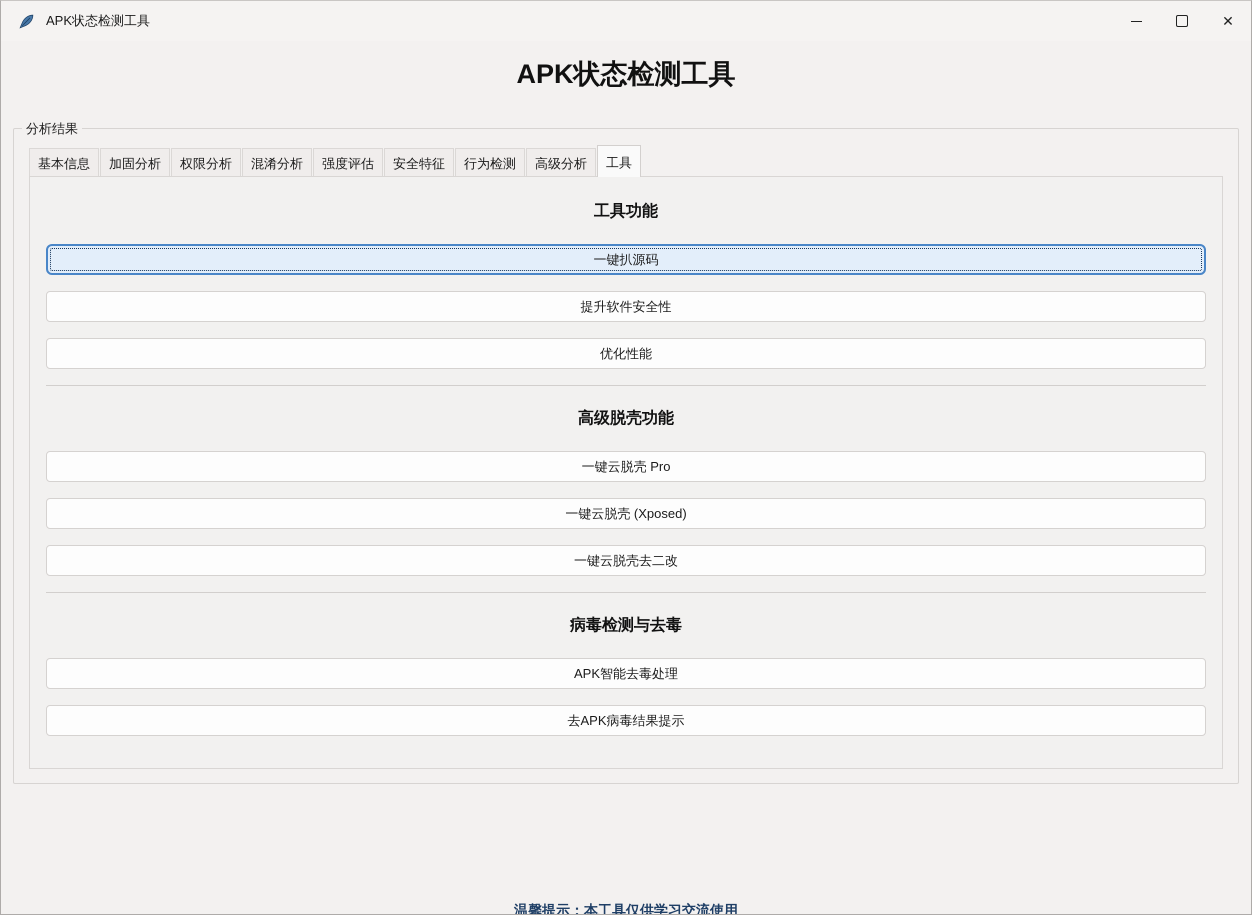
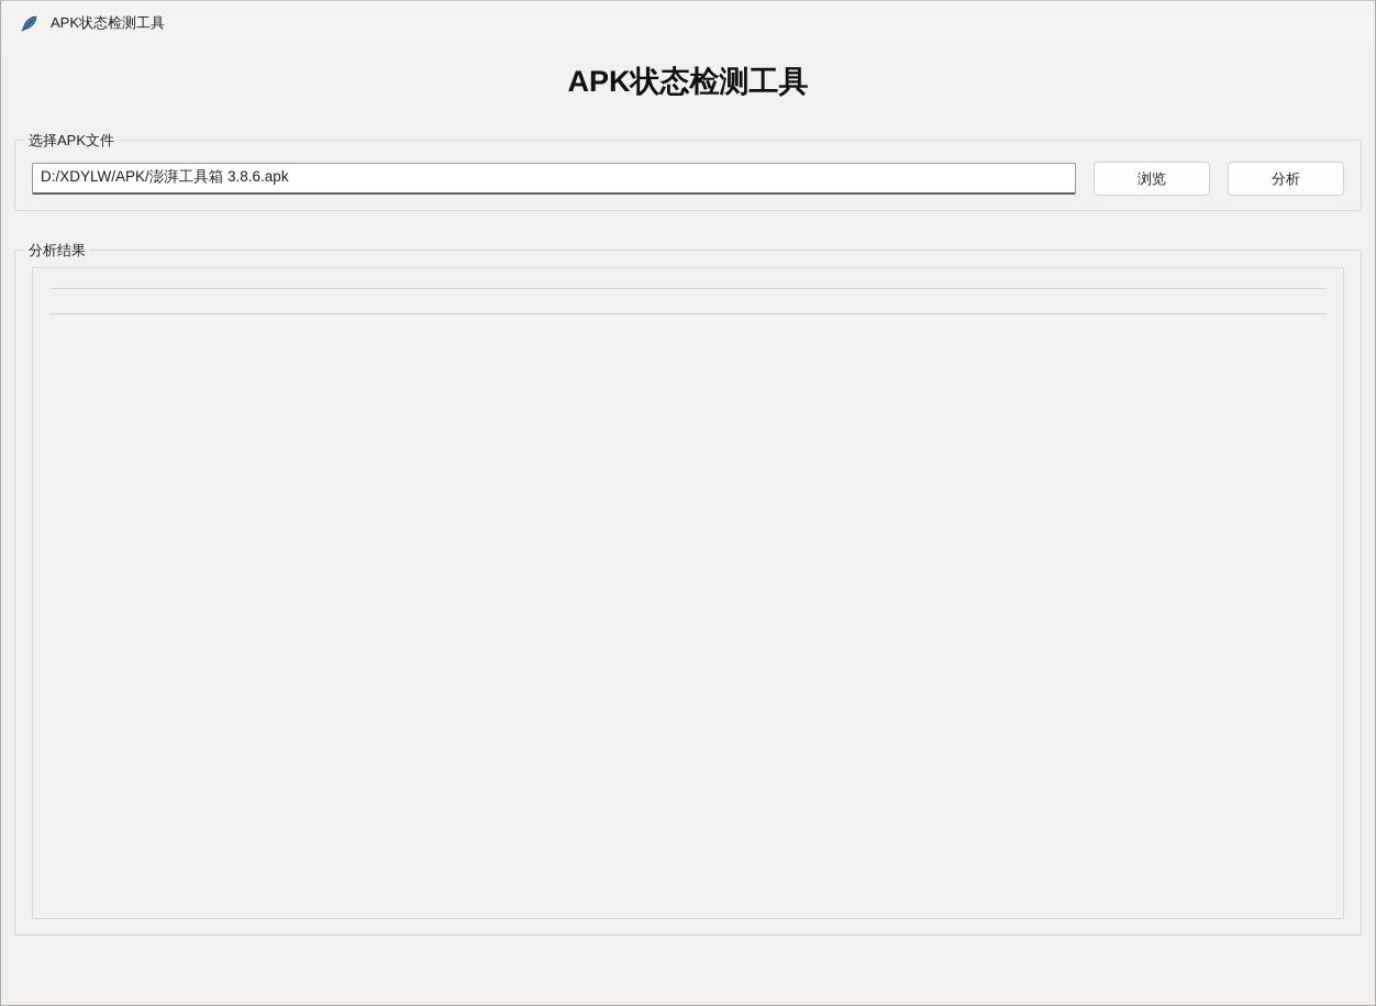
  APK状态检测工具
- ✕
  APK状态检测工具
+ 选择APK文件
+ D:/XDYLW/APK/澎湃工具箱 3.8.6.apk
+ 浏览
+ 分析
  分析结果
- 基本信息
- 加固分析
- 权限分析
- 混淆分析
- 强度评估
- 安全特征
- 行为检测
- 高级分析
- 工具
- 工具功能
- 一键扒源码
- 提升软件安全性
- 优化性能
- 高级脱壳功能
- 一键云脱壳 Pro
- 一键云脱壳 (Xposed)
- 一键云脱壳去二改
- 病毒检测与去毒
- APK智能去毒处理
- 去APK病毒结果提示
- 温馨提示：本工具仅供学习交流使用
